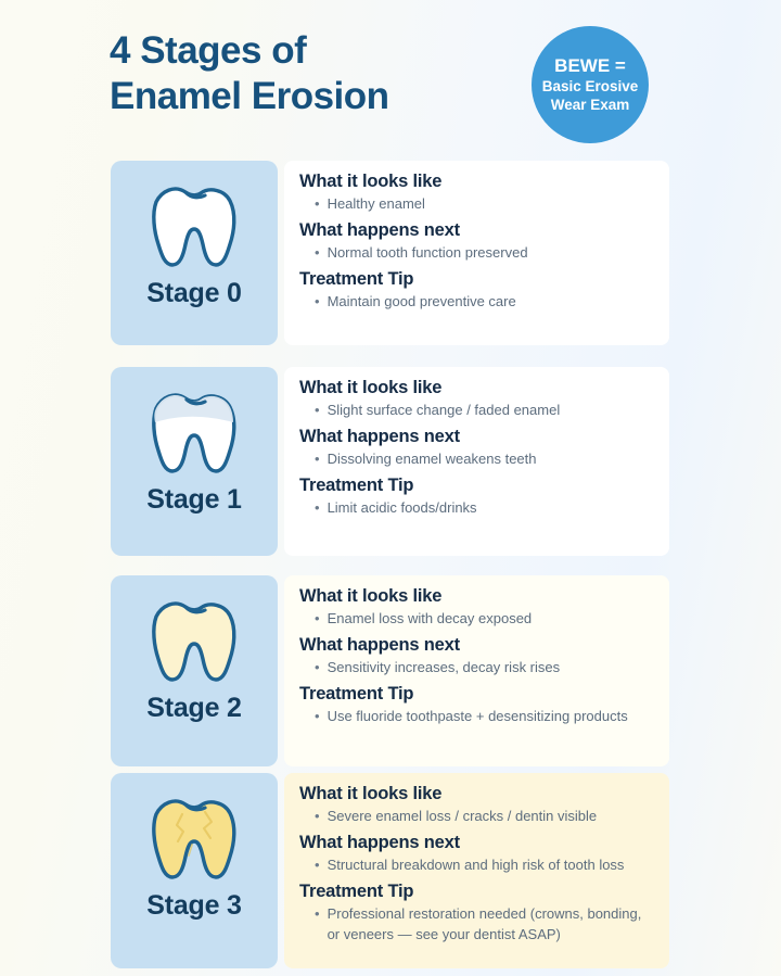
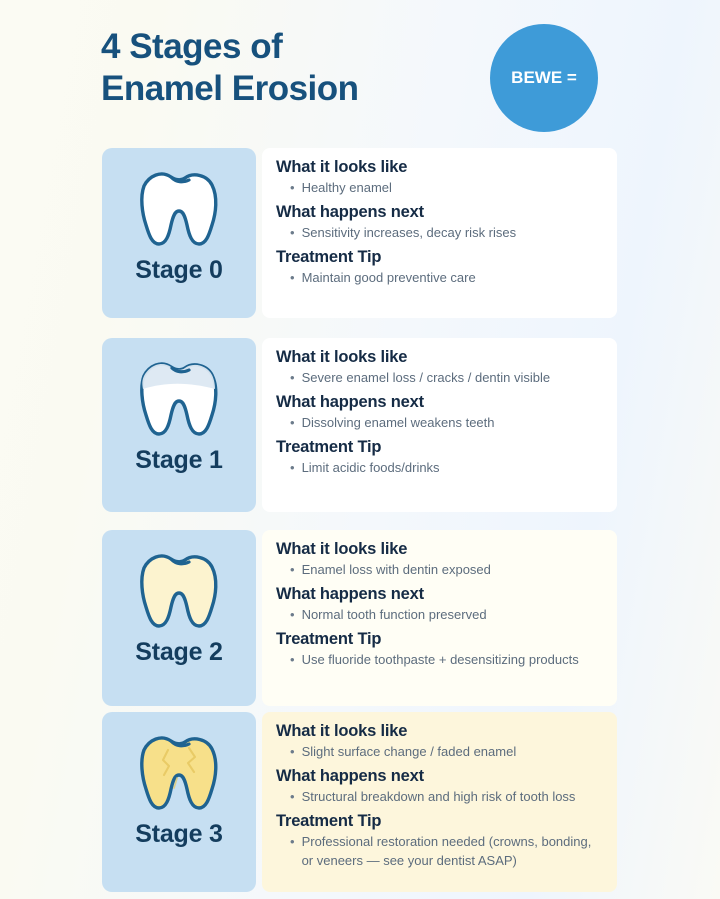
  4 Stages of
  Enamel Erosion
  BEWE =
- Basic Erosive Wear Exam
  Stage 0
  What it looks like
  •
  Healthy enamel
  What happens next
  •
- Normal tooth function preserved
+ Sensitivity increases, decay risk rises
  Treatment Tip
  •
  Maintain good preventive care
  Stage 1
  What it looks like
  •
- Slight surface change / faded enamel
+ Severe enamel loss / cracks / dentin visible
  What happens next
  •
  Dissolving enamel weakens teeth
  Treatment Tip
  •
  Limit acidic foods/drinks
  Stage 2
  What it looks like
  •
- Enamel loss with decay exposed
+ Enamel loss with dentin exposed
  What happens next
  •
- Sensitivity increases, decay risk rises
+ Normal tooth function preserved
  Treatment Tip
  •
  Use fluoride toothpaste + desensitizing products
  Stage 3
  What it looks like
  •
- Severe enamel loss / cracks / dentin visible
+ Slight surface change / faded enamel
  What happens next
  •
  Structural breakdown and high risk of tooth loss
  Treatment Tip
  •
  Professional restoration needed (crowns, bonding, or veneers — see your dentist ASAP)
